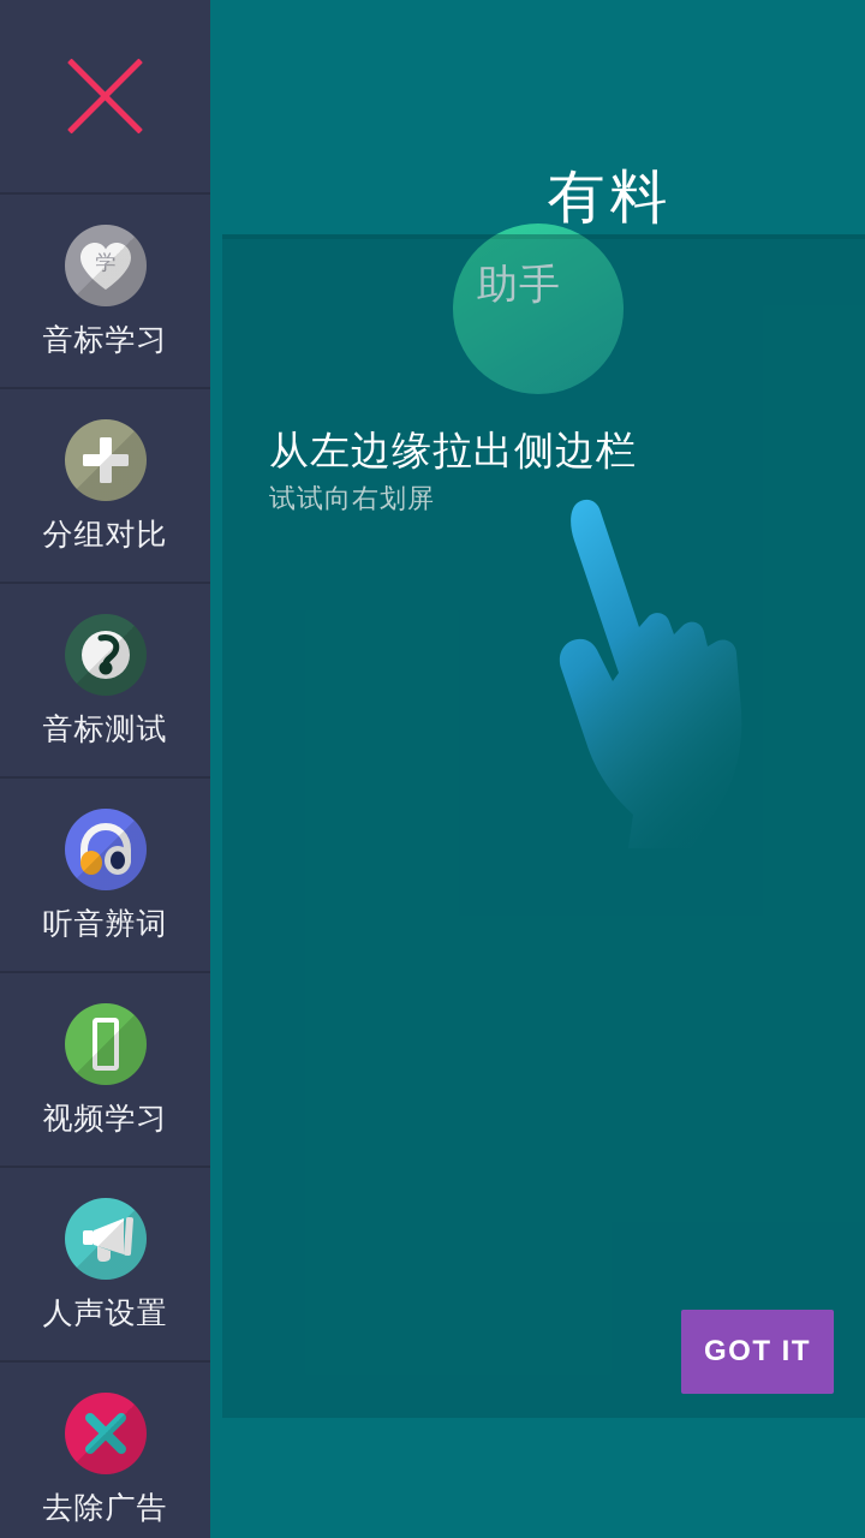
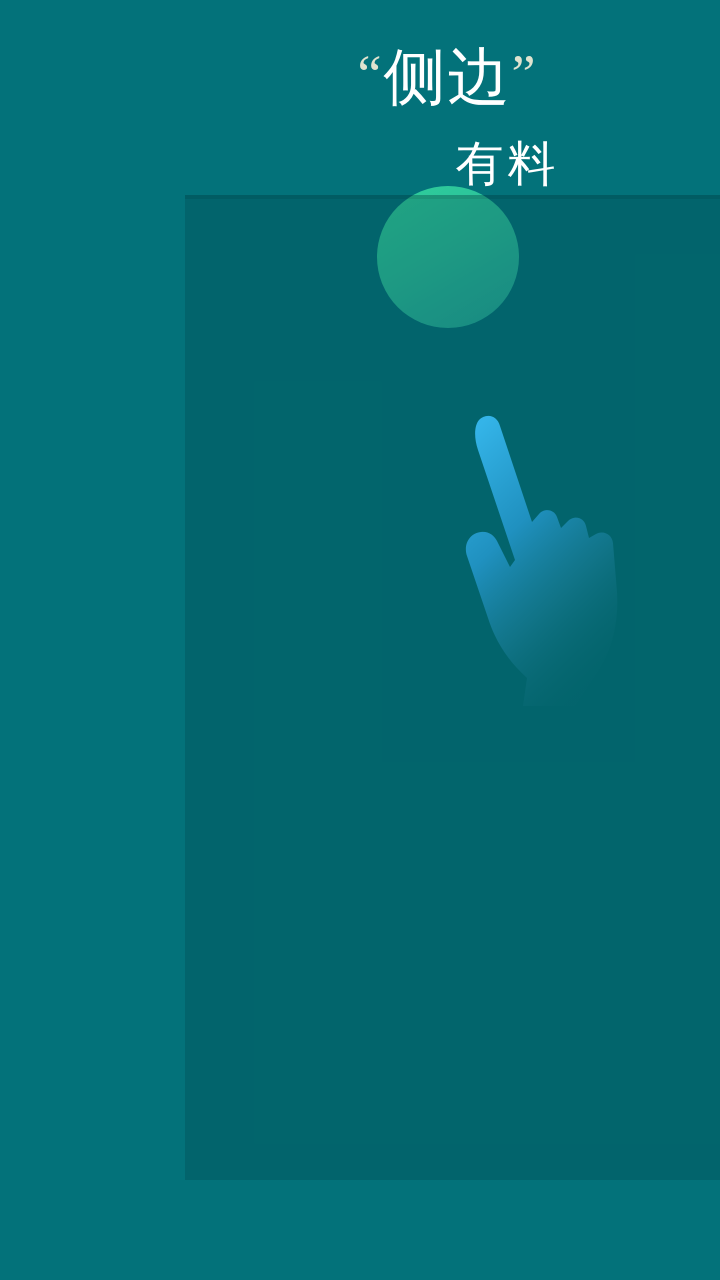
+ “侧边”
  有料
- 助手
- 从左边缘拉出侧边栏
- 试试向右划屏
- GOT IT
- 音标学习
- 分组对比
- 音标测试
- 听音辨词
- 视频学习
- 人声设置
- 去除广告
